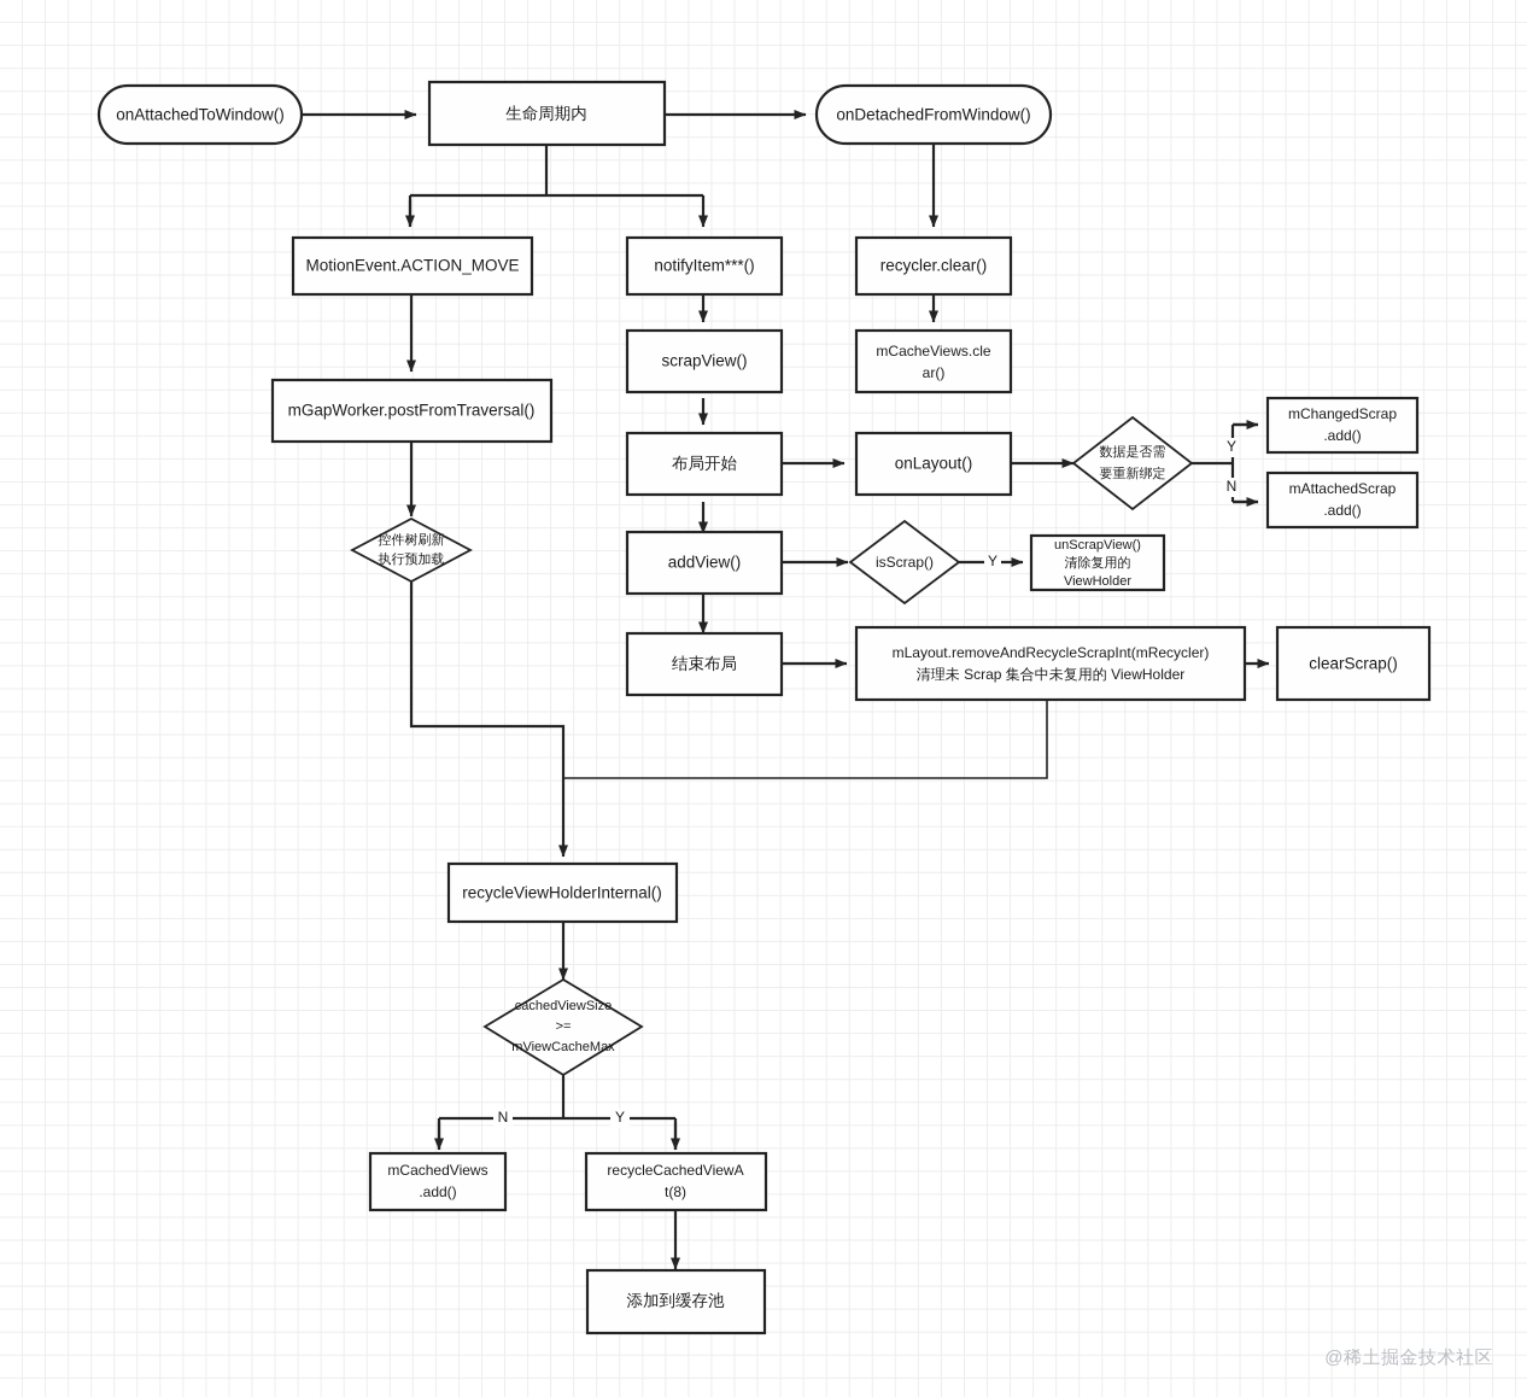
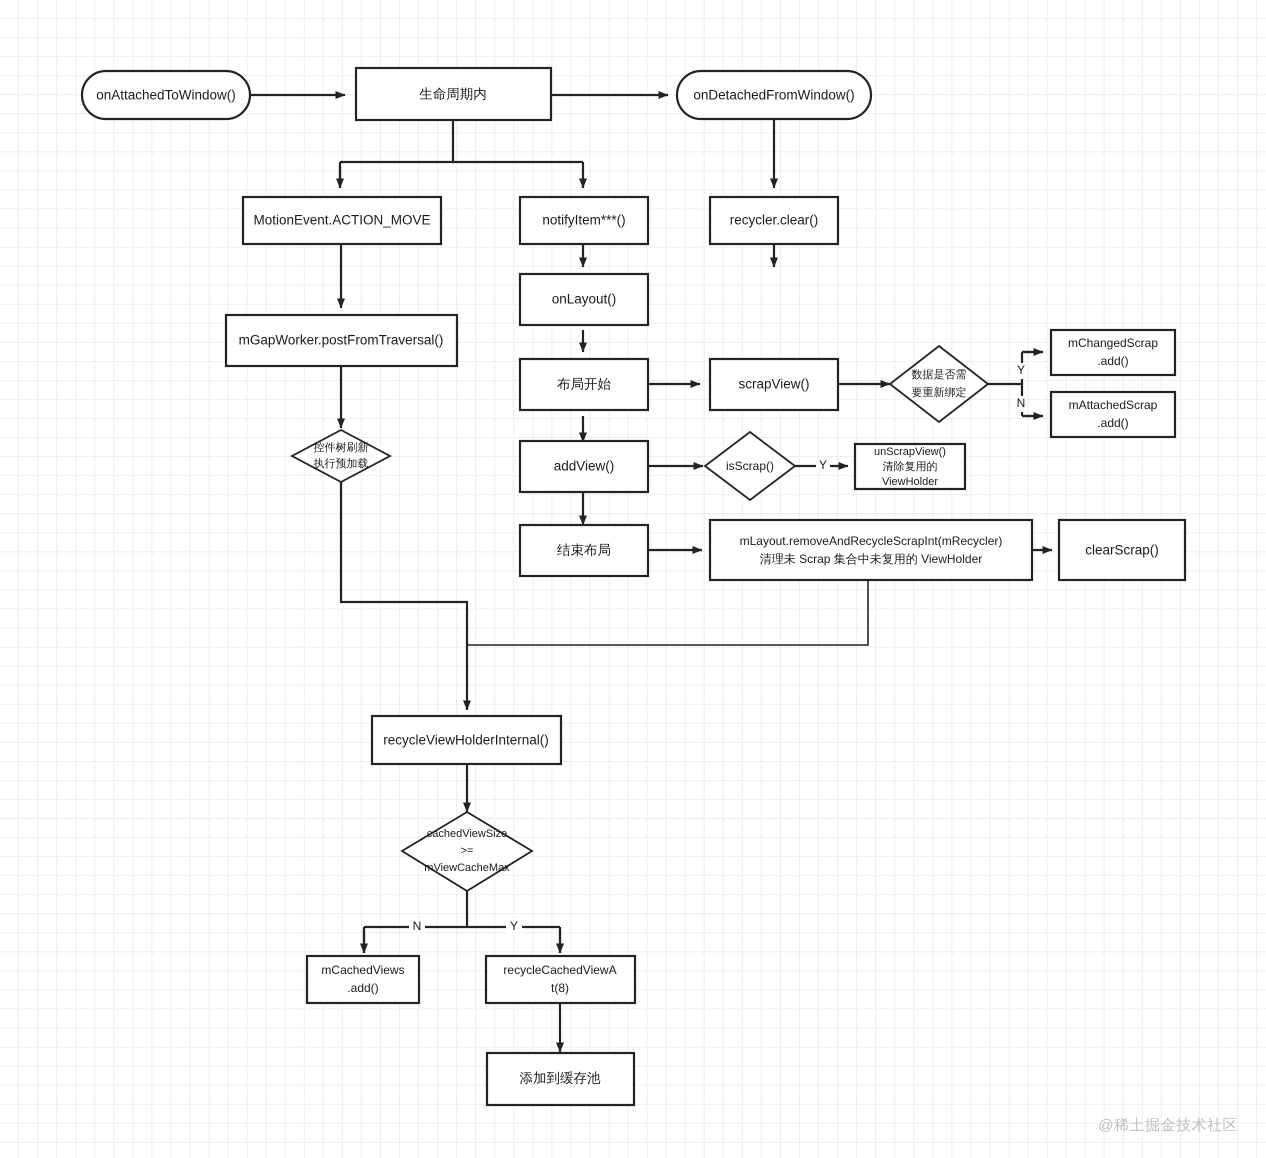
  Y
  N
  Y
  N
  Y
  onAttachedToWindow()
  生命周期内
  onDetachedFromWindow()
  MotionEvent.ACTION_MOVE
  notifyItem***()
  recycler.clear()
  mGapWorker.postFromTraversal()
- scrapView()
+ onLayout()
- mCacheViews.cle
- ar()
  布局开始
- onLayout()
+ scrapView()
  数据是否需
  要重新绑定
  mChangedScrap
  .add()
  mAttachedScrap
  .add()
  控件树刷新
  执行预加载
  addView()
  isScrap()
  unScrapView()
  清除复用的
  ViewHolder
  结束布局
  mLayout.removeAndRecycleScrapInt(mRecycler)
  清理未 Scrap 集合中未复用的 ViewHolder
  clearScrap()
  recycleViewHolderInternal()
  cachedViewSize
  >=
  mViewCacheMax
  mCachedViews
  .add()
  recycleCachedViewA
  t(8)
  添加到缓存池
  @稀土掘金技术社区
